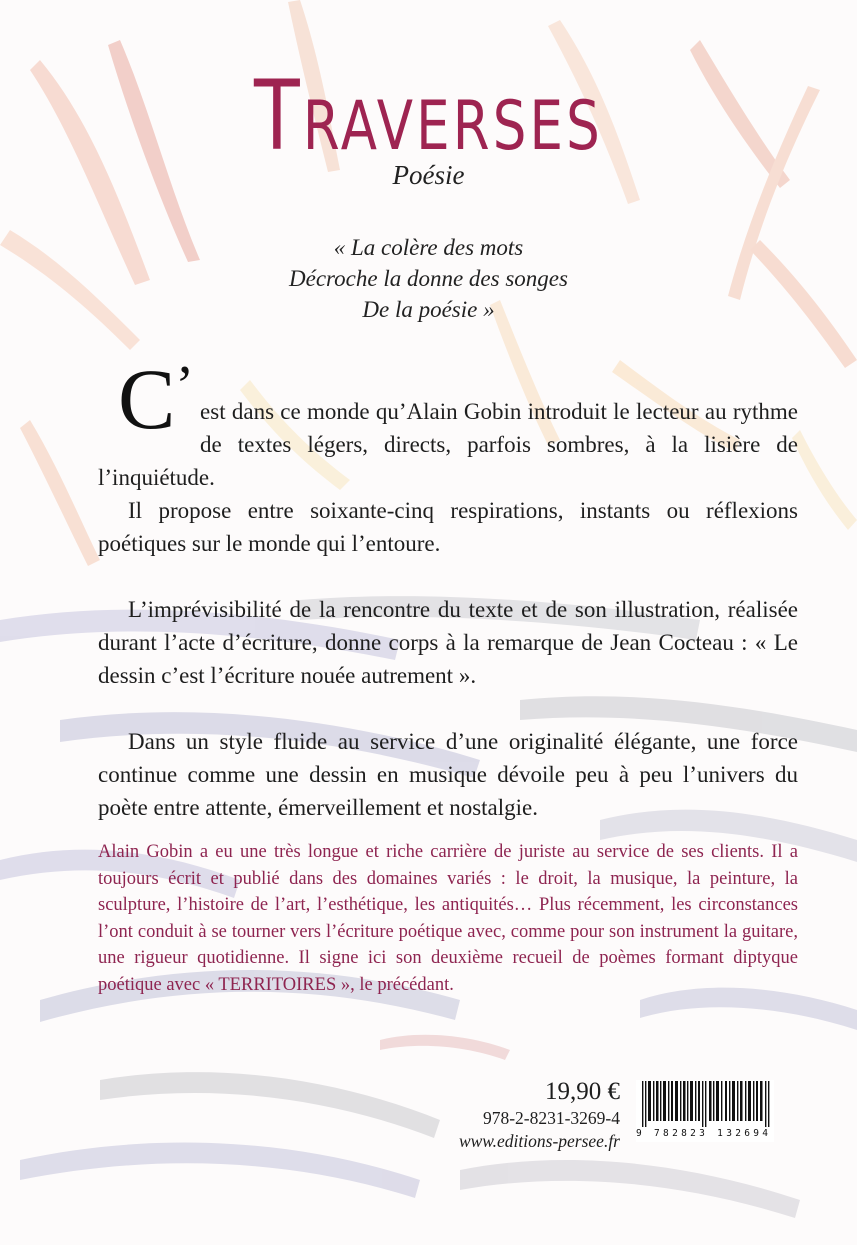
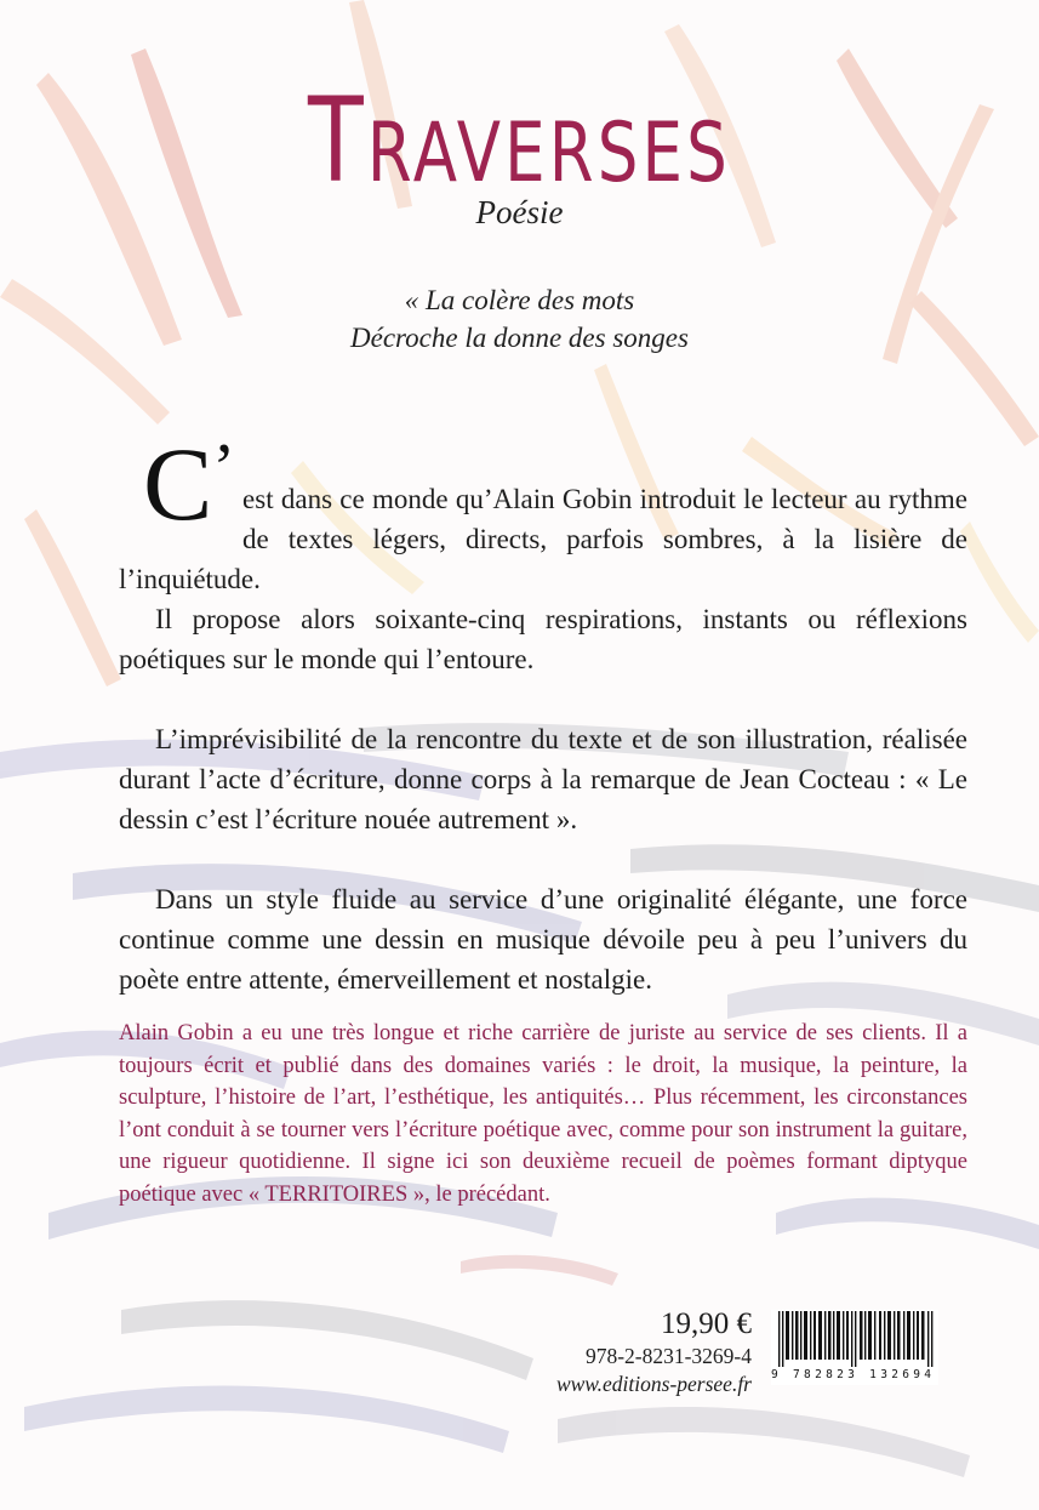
  TRAVERSES
  Poésie
  « La colère des mots
  Décroche la donne des songes
- De la poésie »
  C’
  est dans ce monde qu’Alain Gobin introduit le lecteur au rythme de textes légers, directs, parfois sombres, à la lisière de l’inquiétude.
- Il propose entre soixante-cinq respirations, instants ou réflexions poétiques sur le monde qui l’entoure.
+ Il propose alors soixante-cinq respirations, instants ou réflexions poétiques sur le monde qui l’entoure.
  L’imprévisibilité de la rencontre du texte et de son illustration, réalisée durant l’acte d’écriture, donne corps à la remarque de Jean Cocteau : « Le dessin c’est l’écriture nouée autrement ».
  Dans un style fluide au service d’une originalité élégante, une force continue comme une dessin en musique dévoile peu à peu l’univers du poète entre attente, émerveillement et nostalgie.
  Alain Gobin a eu une très longue et riche carrière de juriste au service de ses clients. Il a toujours écrit et publié dans des domaines variés : le droit, la musique, la peinture, la sculpture, l’histoire de l’art, l’esthétique, les antiquités… Plus récemment, les circonstances l’ont conduit à se tourner vers l’écriture poétique avec, comme pour son instrument la guitare, une rigueur quotidienne. Il signe ici son deuxième recueil de poèmes formant diptyque poétique avec « TERRITOIRES », le précédant.
  19,90 €
  978-2-8231-3269-4
  www.editions-persee.fr
  9 782823 132694
